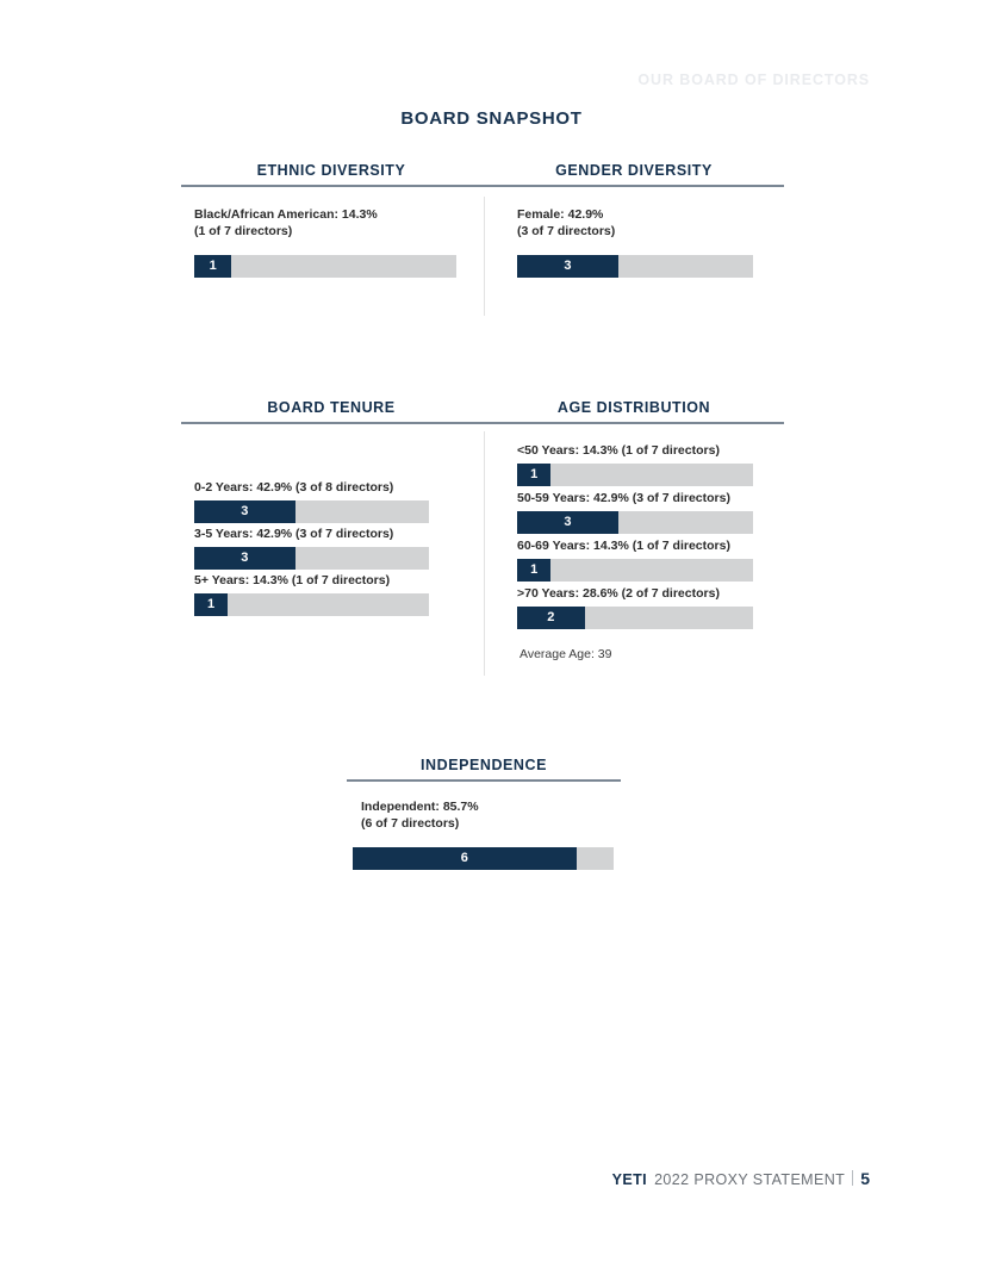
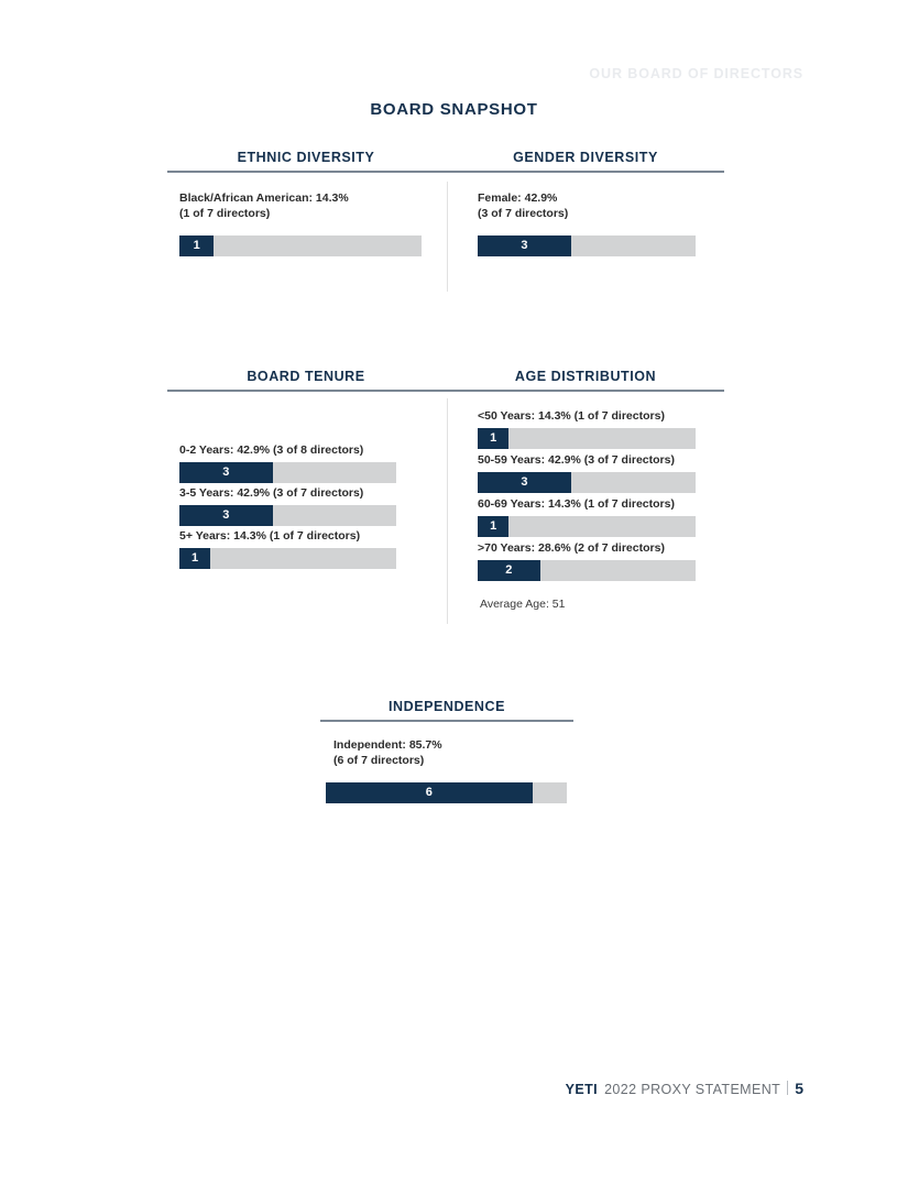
  BOARD SNAPSHOT
  ETHNIC DIVERSITY
  GENDER DIVERSITY
  Black/African American: 14.3%
  (1 of 7 directors)
  1
  Female: 42.9%
  (3 of 7 directors)
  3
  BOARD TENURE
  AGE DISTRIBUTION
  0-2 Years: 42.9% (3 of 8 directors)
  3
  3-5 Years: 42.9% (3 of 7 directors)
  3
  5+ Years: 14.3% (1 of 7 directors)
  1
  <50 Years: 14.3% (1 of 7 directors)
  1
  50-59 Years: 42.9% (3 of 7 directors)
  3
  60-69 Years: 14.3% (1 of 7 directors)
  1
  >70 Years: 28.6% (2 of 7 directors)
  2
- Average Age: 39
+ Average Age: 51
  INDEPENDENCE
  Independent: 85.7%
  (6 of 7 directors)
  6
  YETI
  2022 PROXY STATEMENT
  5
